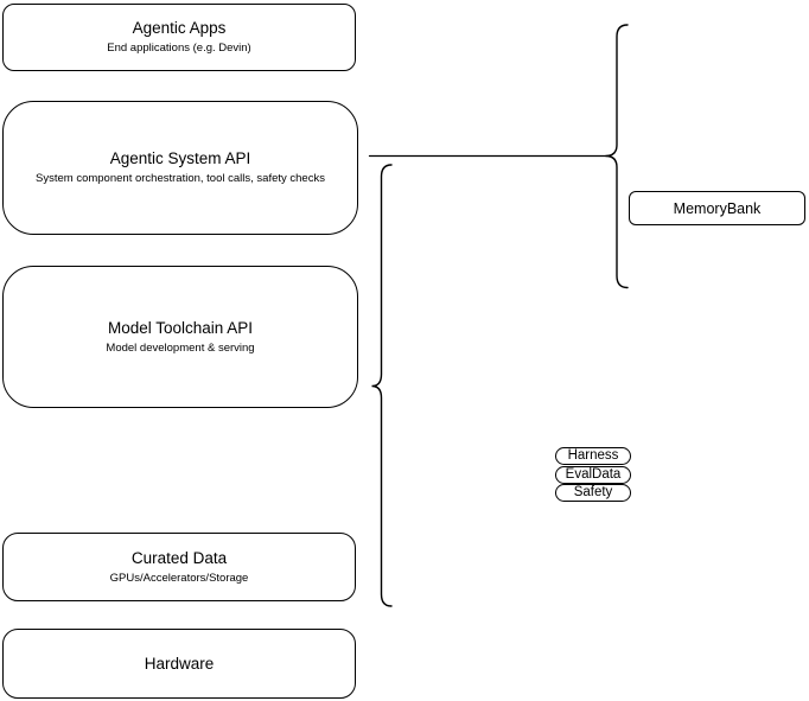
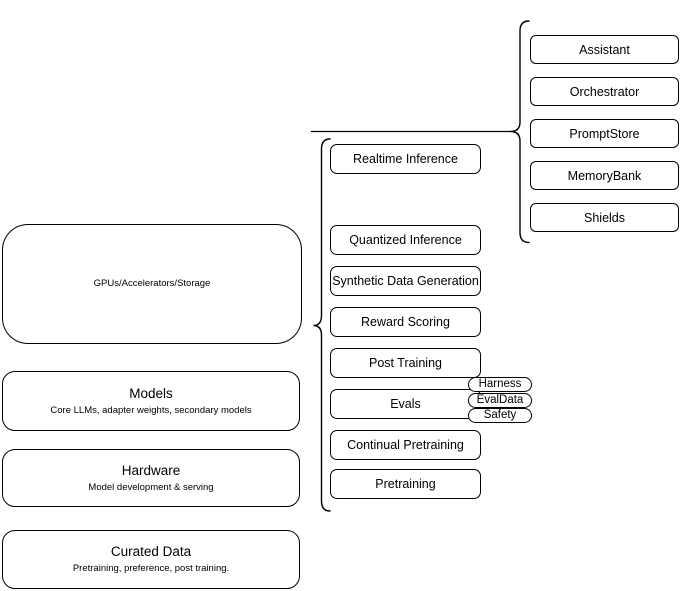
- Agentic Apps
- End applications (e.g. Devin)
- Agentic System API
- System component orchestration, tool calls, safety checks
- Model Toolchain API
- Model development & serving
+ GPUs/Accelerators/Storage
+ Models
+ Core LLMs, adapter weights, secondary models
- Curated Data
+ Hardware
- GPUs/Accelerators/Storage
+ Model development & serving
- Hardware
+ Curated Data
+ Pretraining, preference, post training.
+ Realtime Inference
+ Quantized Inference
+ Synthetic Data Generation
+ Reward Scoring
+ Post Training
+ Evals
+ Continual Pretraining
+ Pretraining
  Harness
  EvalData
  Safety
+ Assistant
+ Orchestrator
+ PromptStore
  MemoryBank
+ Shields
